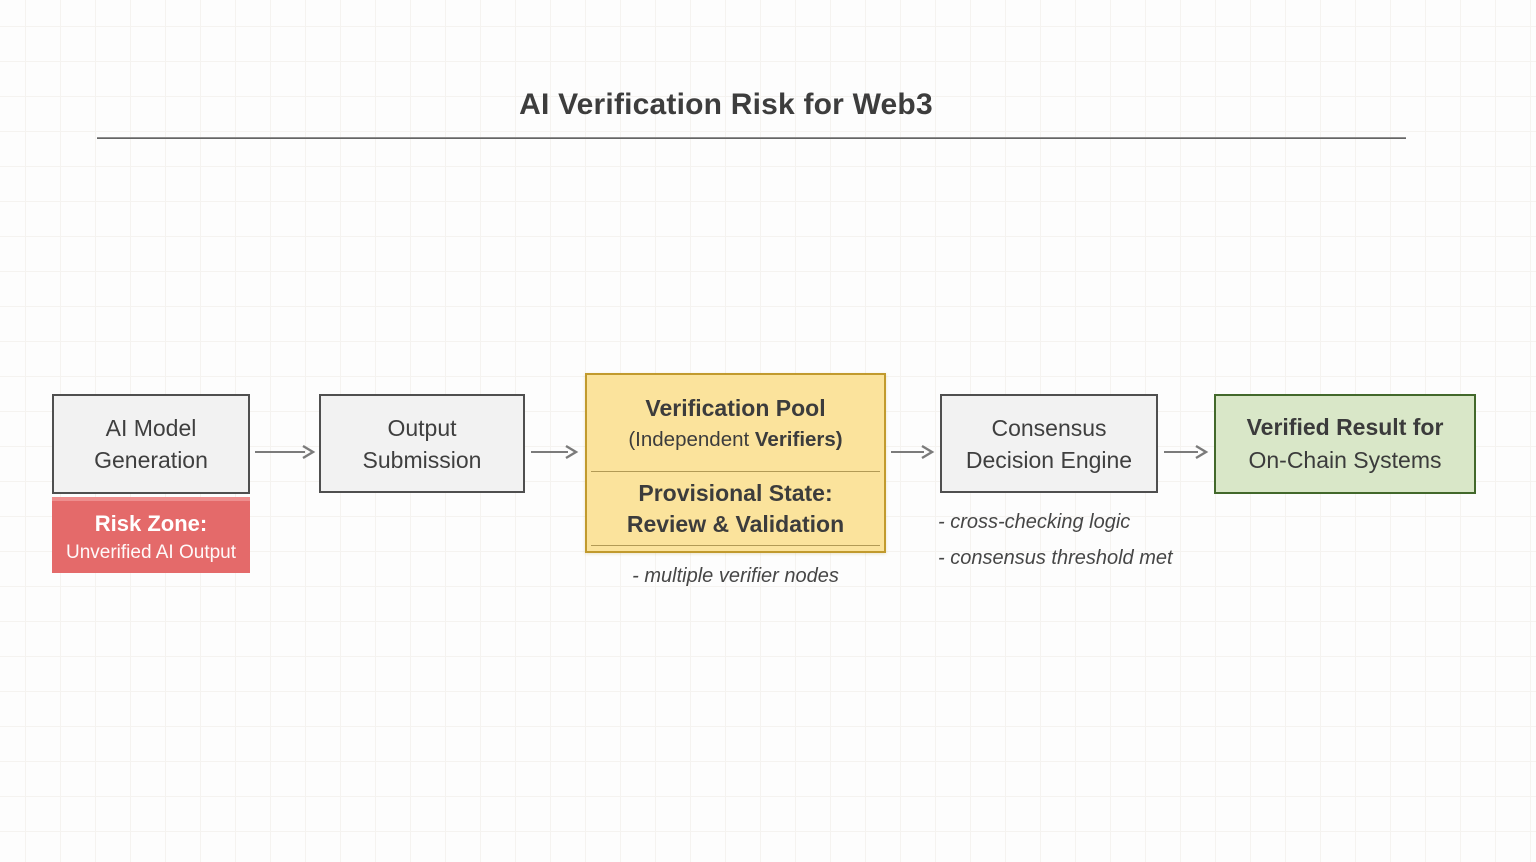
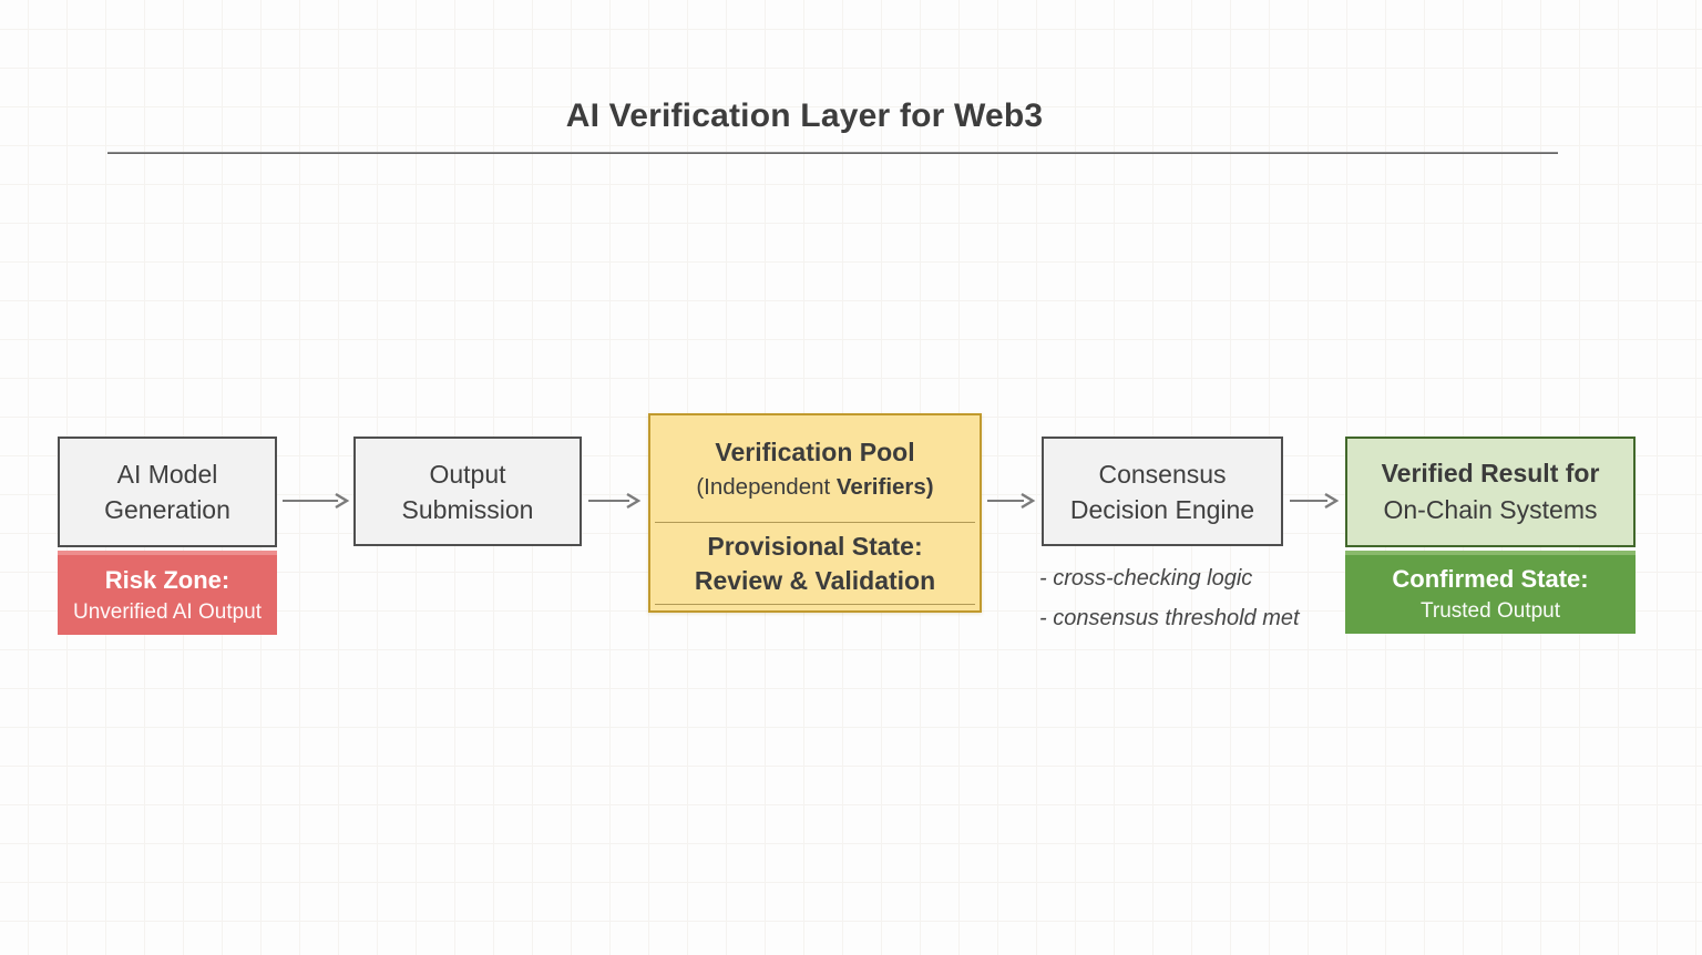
- AI Verification Risk for Web3
+ AI Verification Layer for Web3
  AI Model
  Generation
  Risk Zone:
  Unverified AI Output
  Output
  Submission
  Verification Pool
  (Independent Verifiers)
  Provisional State:
  Review & Validation
- - multiple verifier nodes
  Consensus
  Decision Engine
  - cross-checking logic
  - consensus threshold met
  Verified Result for
  On-Chain Systems
+ Confirmed State:
+ Trusted Output
